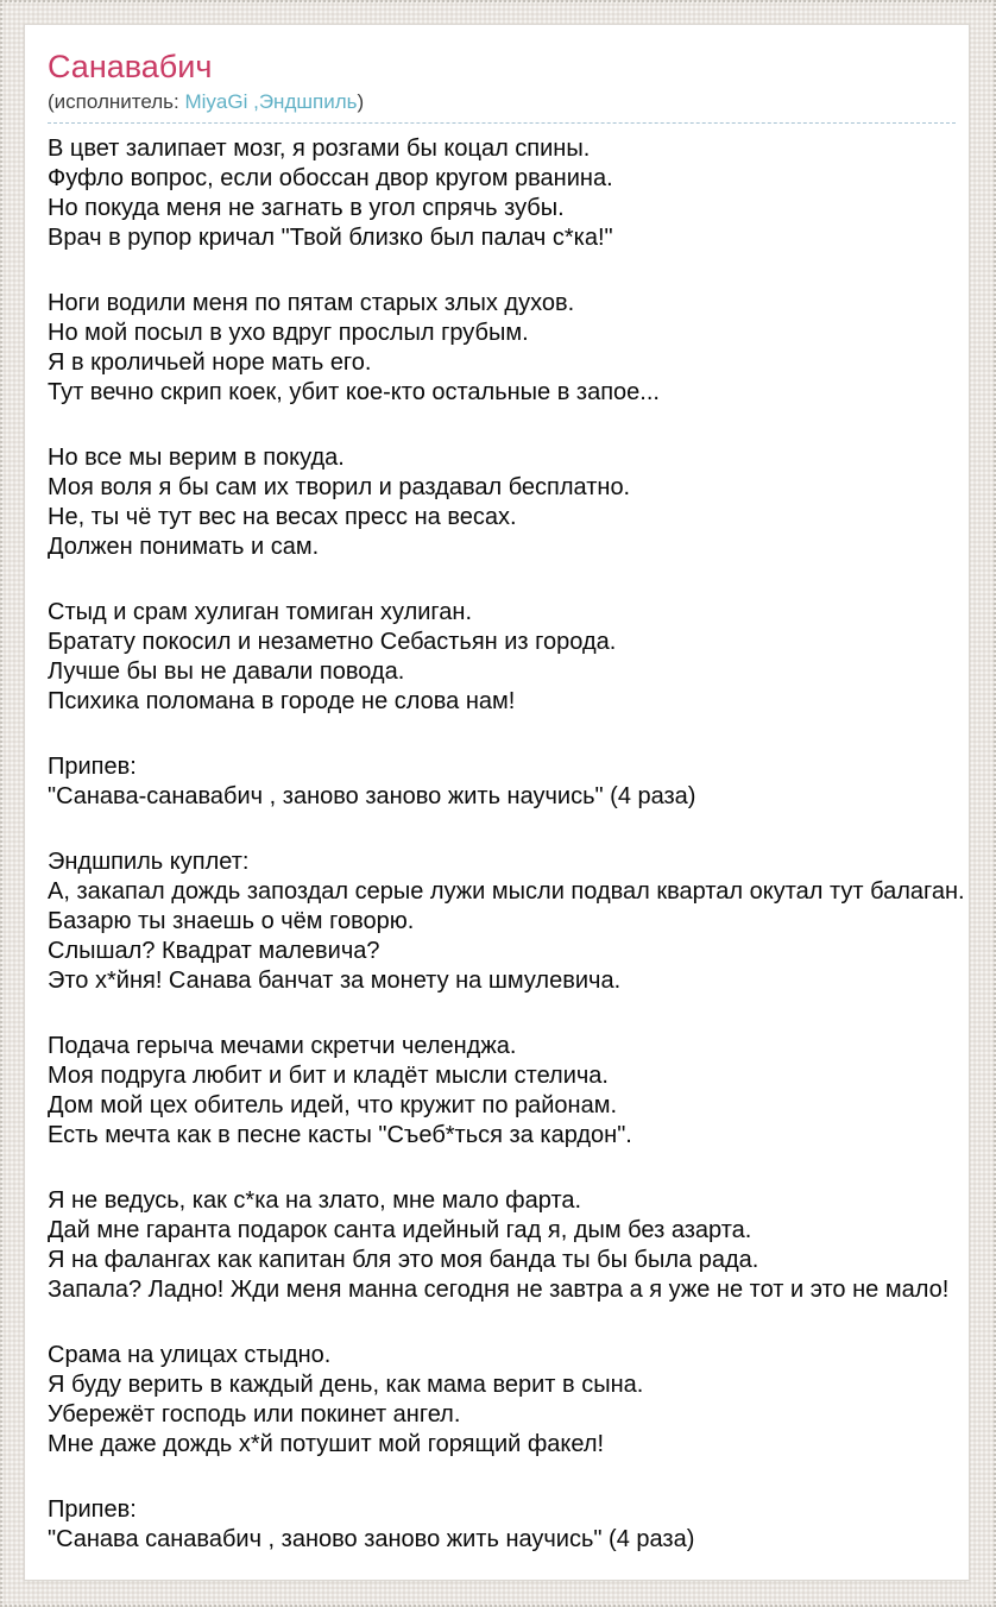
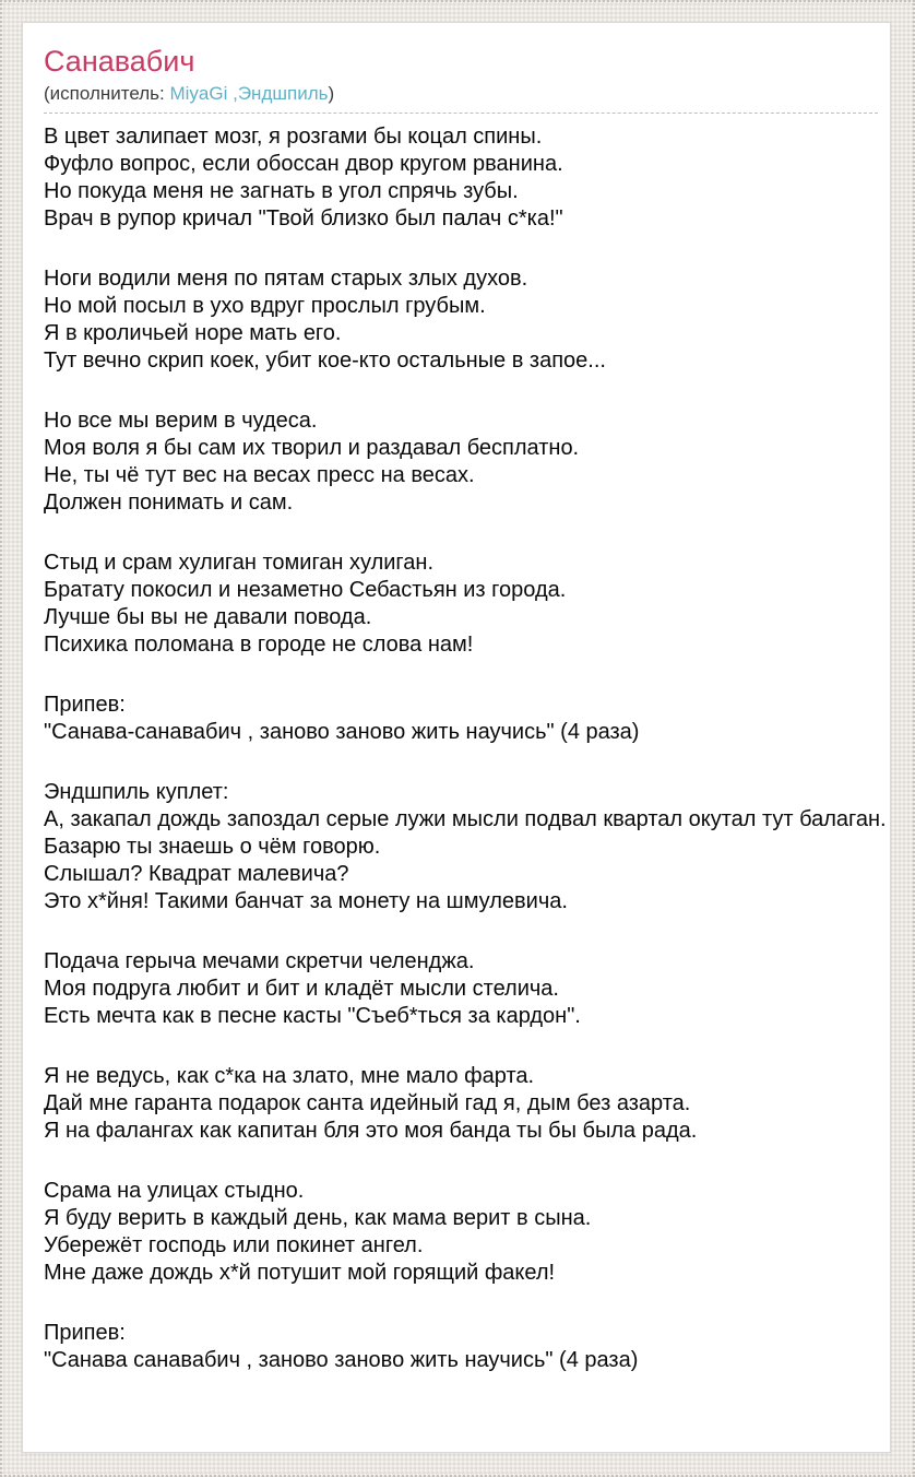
  Санавабич
  (исполнитель: MiyaGi ,Эндшпиль)
  В цвет залипает мозг, я розгами бы коцал спины.
  Фуфло вопрос, если обоссан двор кругом рванина.
  Но покуда меня не загнать в угол спрячь зубы.
  Врач в рупор кричал "Твой близко был палач с*ка!"
  Ноги водили меня по пятам старых злых духов.
  Но мой посыл в ухо вдруг прослыл грубым.
  Я в кроличьей норе мать его.
  Тут вечно скрип коек, убит кое-кто остальные в запое...
- Но все мы верим в покуда.
+ Но все мы верим в чудеса.
  Моя воля я бы сам их творил и раздавал бесплатно.
  Не, ты чё тут вес на весах пресс на весах.
  Должен понимать и сам.
  Стыд и срам хулиган томиган хулиган.
  Братату покосил и незаметно Себастьян из города.
  Лучше бы вы не давали повода.
  Психика поломана в городе не слова нам!
  Припев:
  "Санава-санавабич , заново заново жить научись" (4 раза)
  Эндшпиль куплет:
  А, закапал дождь запоздал серые лужи мысли подвал квартал окутал тут балага
  Базарю ты знаешь о чём говорю.
  Слышал? Квадрат малевича?
- Это х*йня! Санава банчат за монету на шмулевича.
+ Это х*йня! Такими банчат за монету на шмулевича.
  Подача герыча мечами скретчи челенджа.
  Моя подруга любит и бит и кладёт мысли стелича.
- Дом мой цех обитель идей, что кружит по районам.
  Есть мечта как в песне касты "Съеб*ться за кардон".
  Я не ведусь, как с*ка на злато, мне мало фарта.
  Дай мне гаранта подарок санта идейный гад я, дым без азарта.
  Я на фалангах как капитан бля это моя банда ты бы была рада.
- Запала? Ладно! Жди меня манна сегодня не завтра а я уже не тот и это не мало!
  Срама на улицах стыдно.
  Я буду верить в каждый день, как мама верит в сына.
  Убережёт господь или покинет ангел.
  Мне даже дождь х*й потушит мой горящий факел!
  Припев:
  "Санава санавабич , заново заново жить научись" (4 раза)
